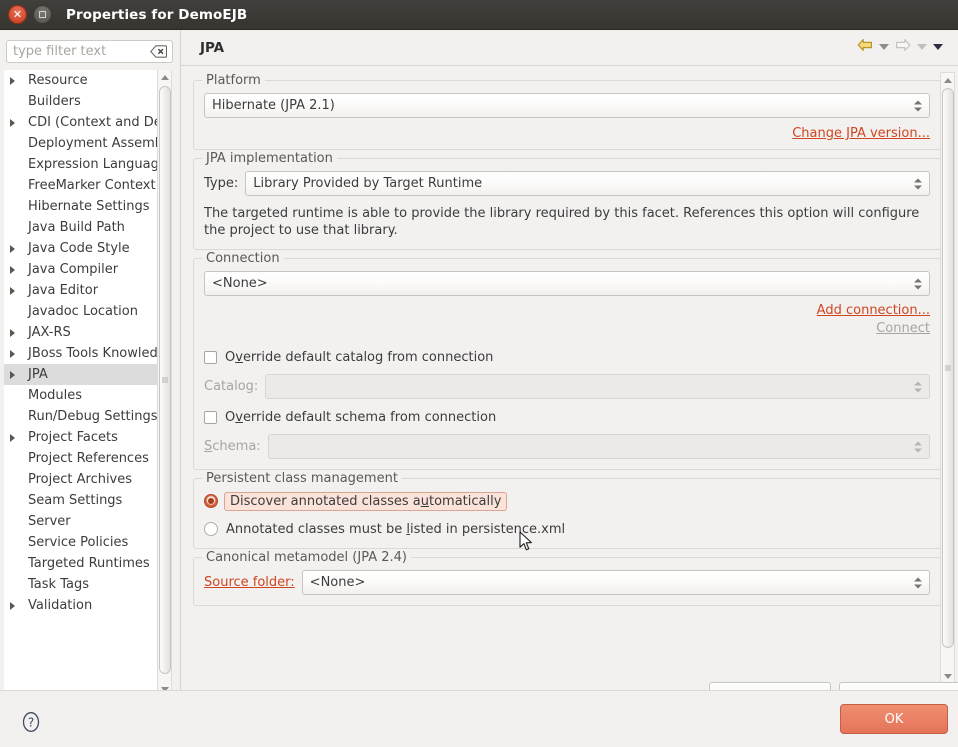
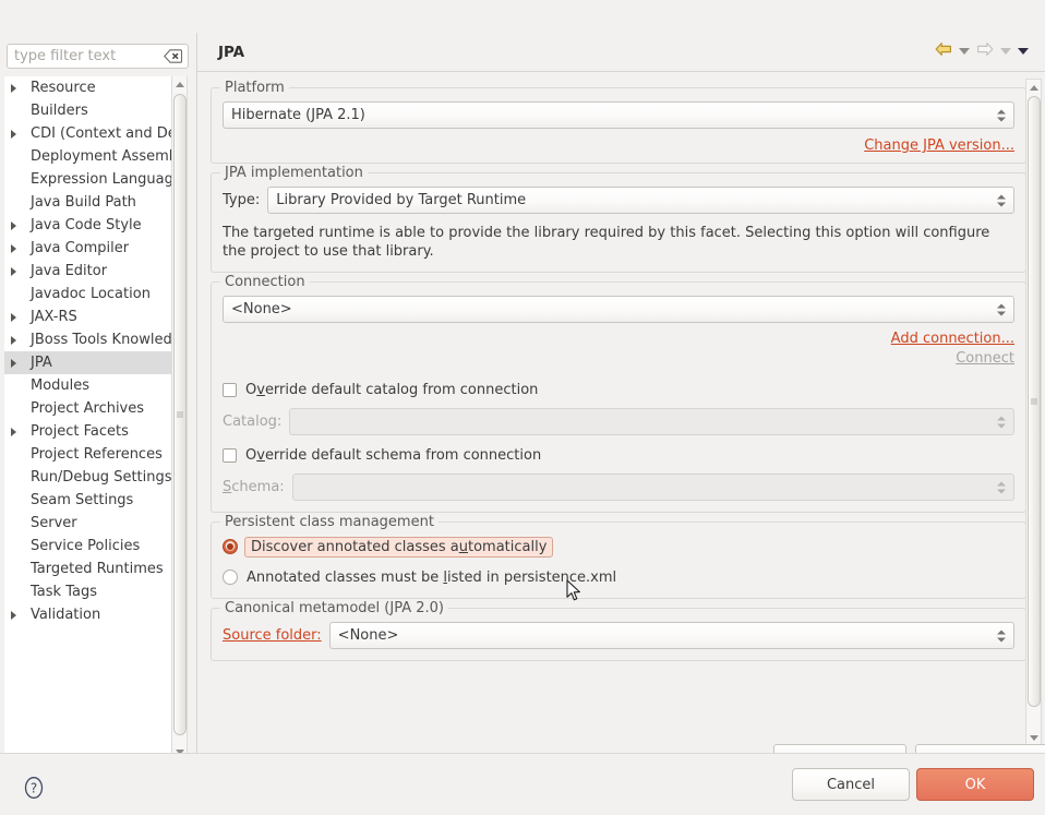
- ✕
- Properties for DemoEJB
  type filter text
  Resource
  Builders
  CDI (Context and D
  Deployment Assem
  Expression Languag
- FreeMarker Context
- Hibernate Settings
  Java Build Path
  Java Code Style
  Java Compiler
  Java Editor
  Javadoc Location
  JAX-RS
  JBoss Tools Knowled
  JPA
  Modules
- Run/Debug Settings
+ Project Archives
  Project Facets
  Project References
- Project Archives
+ Run/Debug Settings
  Seam Settings
  Server
  Service Policies
  Targeted Runtimes
  Task Tags
  Validation
  JPA
  Platform
  Hibernate (JPA 2.1)
  Change JPA version...
  JPA implementation
  Type:
  Library Provided by Target Runtime
- The targeted runtime is able to provide the library required by this facet. References this option will configure the project to use that library.
+ The targeted runtime is able to provide the library required by this facet. Selecting this option will configure the project to use that library.
  Connection
  <None>
  Add connection...
  Connect
  Override default catalog from connection
  Catalog:
  Override default schema from connection
  Schema:
  Persistent class management
  Discover annotated classes automatically
  Annotated classes must be listed in persistence.xml
- Canonical metamodel (JPA 2.4)
+ Canonical metamodel (JPA 2.0)
  Source folder:
  <None>
  ?
+ Cancel
  OK
